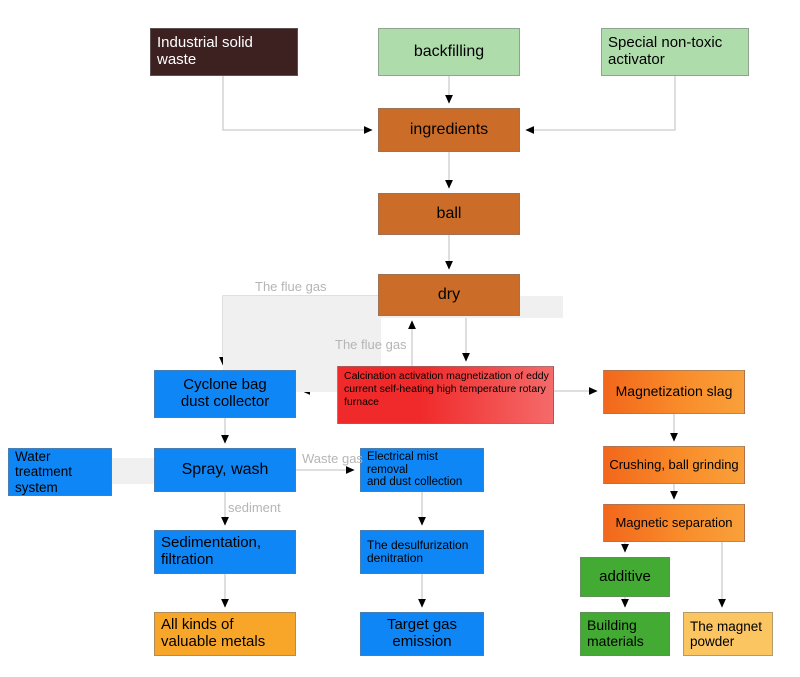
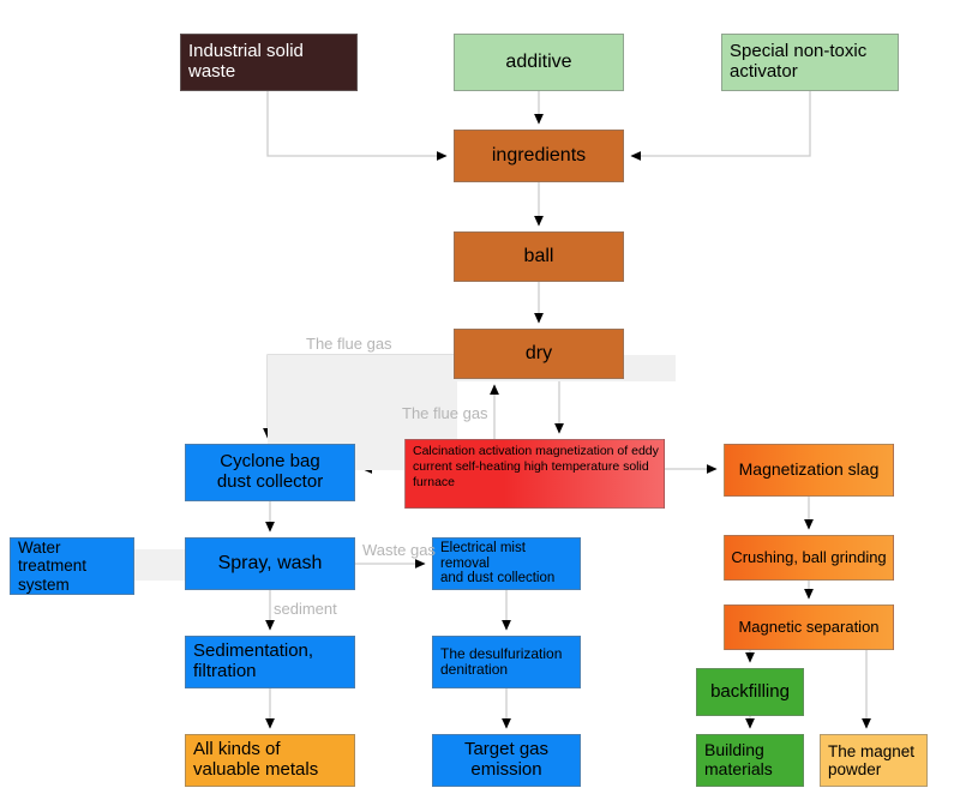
  Industrial solid
  waste
- backfilling
+ additive
  Special non-toxic
  activator
  ingredients
  ball
  dry
- Calcination activation magnetization of eddy current self-heating high temperature rotary furnace
+ Calcination activation magnetization of eddy current self-heating high temperature solid furnace
  Cyclone bag
  dust collector
  Magnetization slag
  Water treatment
  system
  Spray, wash
  Electrical mist removal
  and dust collection
  Crushing, ball grinding
  Sedimentation,
  filtration
  The desulfurization
  denitration
  Magnetic separation
- additive
+ backfilling
  All kinds of
  valuable metals
  Target gas
  emission
  Building
  materials
  The magnet
  powder
  The flue gas
  The flue gas
  Waste gas
  sediment
